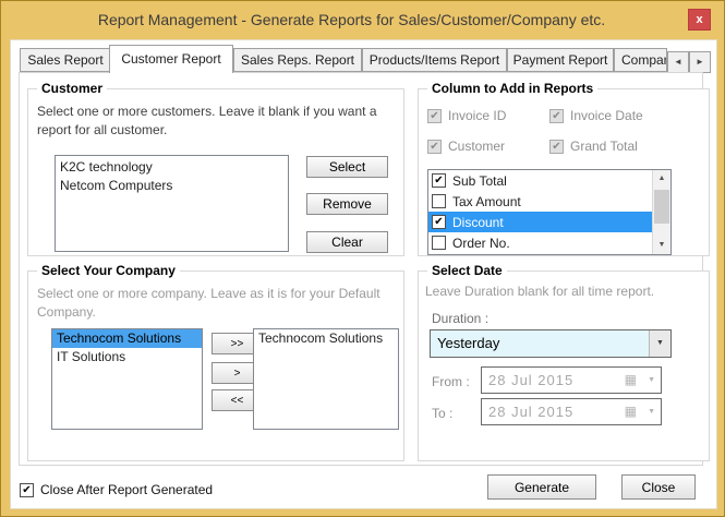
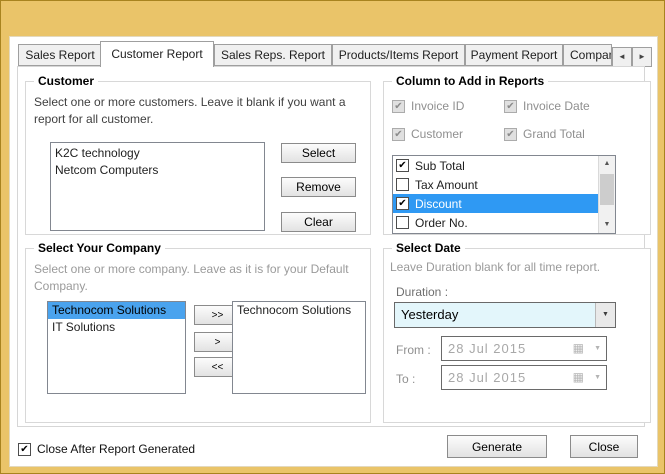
- Report Management - Generate Reports for Sales/Customer/Company etc.
- x
  Sales Report
  Customer Report
  Sales Reps. Report
  Products/Items Report
  Payment Report
  Compa
  ◄
  ►
  Customer
  Select one or more customers. Leave it blank if you want a report for all customer.
  K2C technology
  Netcom Computers
  Select
  Remove
  Clear
  Column to Add in Reports
  ✔
  Invoice ID
  ✔
  Invoice Date
  ✔
  Customer
  ✔
  Grand Total
  ✔
  Sub Total
  Tax Amount
  ✔
  Discount
  Order No.
  Select Your Company
  Select one or more company. Leave as it is for your Default Company.
  Technocom Solutions
  IT Solutions
  >>
  >
  <<
  Technocom Solutions
  Select Date
  Leave Duration blank for all time report.
  Duration :
  Yesterday
  From :
  28 Jul 2015
  ▦
  To :
  28 Jul 2015
  ▦
  ✔
  Close After Report Generated
  Generate
  Close
